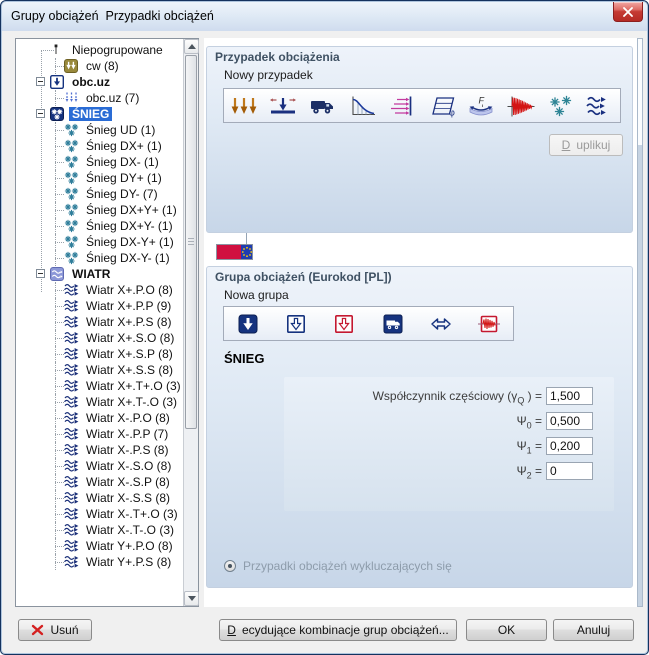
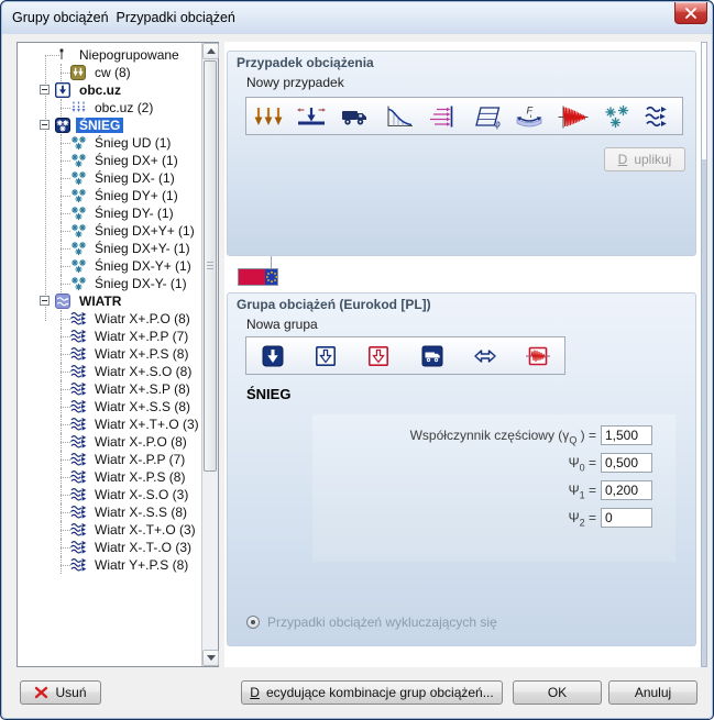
  Grupy obciążeń Przypadki obciążeń
  Niepogrupowane
  cw (8)
  obc.uz
- obc.uz (7)
+ obc.uz (2)
  ŚNIEG
  Śnieg UD (1)
  Śnieg DX+ (1)
  Śnieg DX- (1)
  Śnieg DY+ (1)
- Śnieg DY- (7)
+ Śnieg DY- (1)
  Śnieg DX+Y+ (1)
  Śnieg DX+Y- (1)
  Śnieg DX-Y+ (1)
  Śnieg DX-Y- (1)
  WIATR
  Wiatr X+.P.O (8)
- Wiatr X+.P.P (9)
+ Wiatr X+.P.P (7)
  Wiatr X+.P.S (8)
  Wiatr X+.S.O (8)
  Wiatr X+.S.P (8)
  Wiatr X+.S.S (8)
  Wiatr X+.T+.O (3)
- Wiatr X+.T-.O (3)
  Wiatr X-.P.O (8)
  Wiatr X-.P.P (7)
  Wiatr X-.P.S (8)
- Wiatr X-.S.O (8)
+ Wiatr X-.S.O (3)
- Wiatr X-.S.P (8)
  Wiatr X-.S.S (8)
  Wiatr X-.T+.O (3)
  Wiatr X-.T-.O (3)
- Wiatr Y+.P.O (8)
  Wiatr Y+.P.S (8)
  Przypadek obciążenia
  Nowy przypadek
  φ
  F
  D
  uplikuj
  Grupa obciążeń (Eurokod [PL])
  Nowa grupa
  ŚNIEG
  Współczynnik częściowy (γQ ) =
  1,500
  Ψ0 =
  0,500
  Ψ1 =
  0,200
  Ψ2 =
  0
  Przypadki obciążeń wykluczających się
  Usuń
  D
  ecydujące kombinacje grup obciążeń...
  OK
  Anuluj
